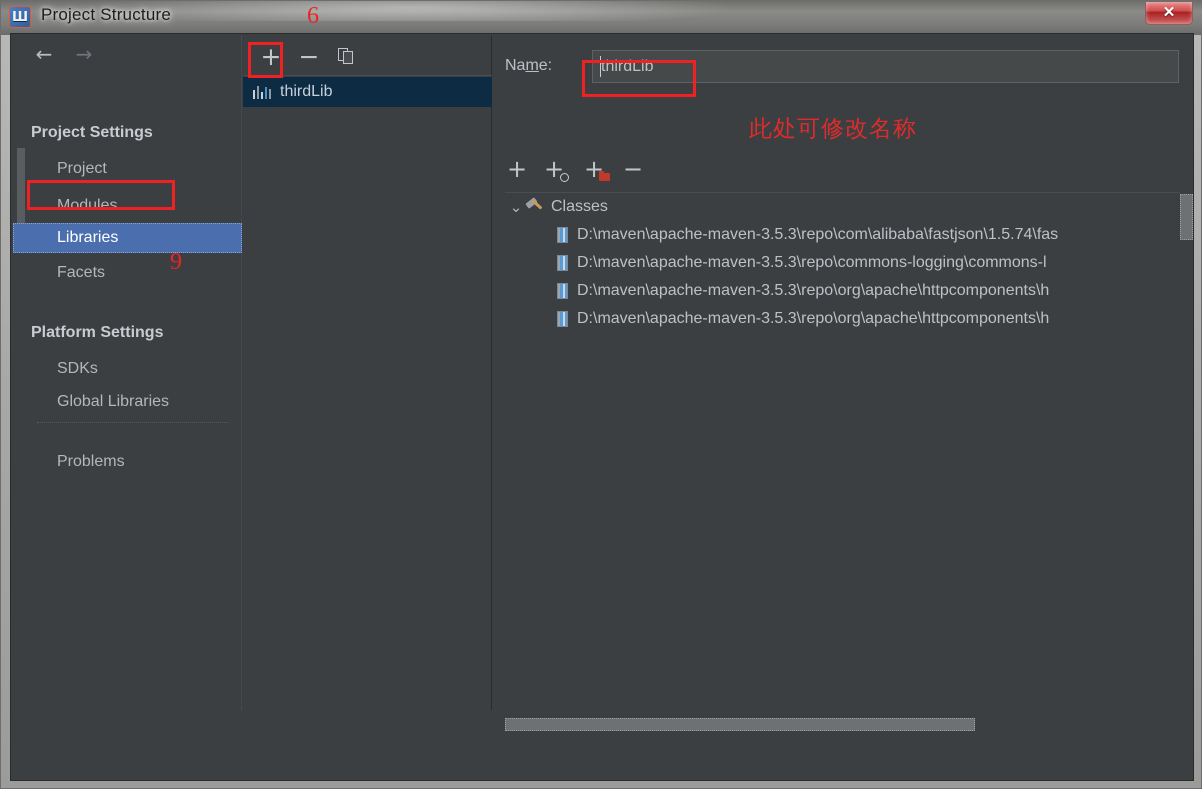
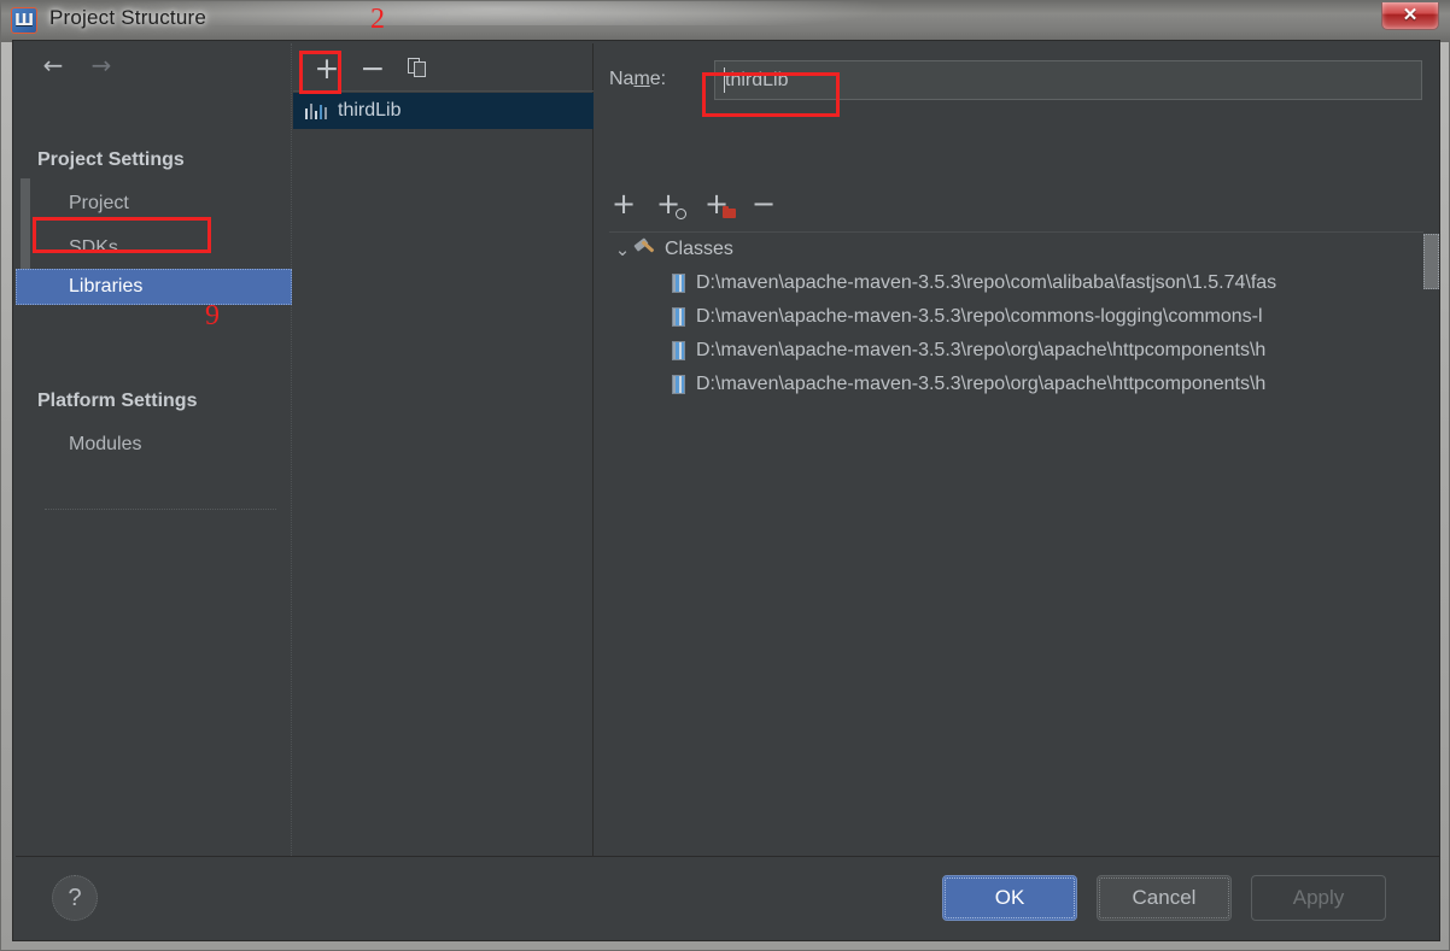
  Ш
  Project Structure
  ✕
  ←
  →
  Project Settings
  Platform Settings
  Project
- Modules
+ SDKs
  Libraries
- Facets
- SDKs
+ Modules
- Global Libraries
- Problems
  +
  −
  thirdLib
  Name:
  thirdLib
  +
  +
  +
  −
  ⌄
  Classes
  D:\maven\apache-maven-3.5.3\repo\com\alibaba\fastjson\1.5.74\fas
  D:\maven\apache-maven-3.5.3\repo\commons-logging\commons-l
  D:\maven\apache-maven-3.5.3\repo\org\apache\httpcomponents\h
  D:\maven\apache-maven-3.5.3\repo\org\apache\httpcomponents\h
+ ?
+ OK
+ Cancel
+ Apply
  9
- 6
+ 2
- 此处可修改名称
